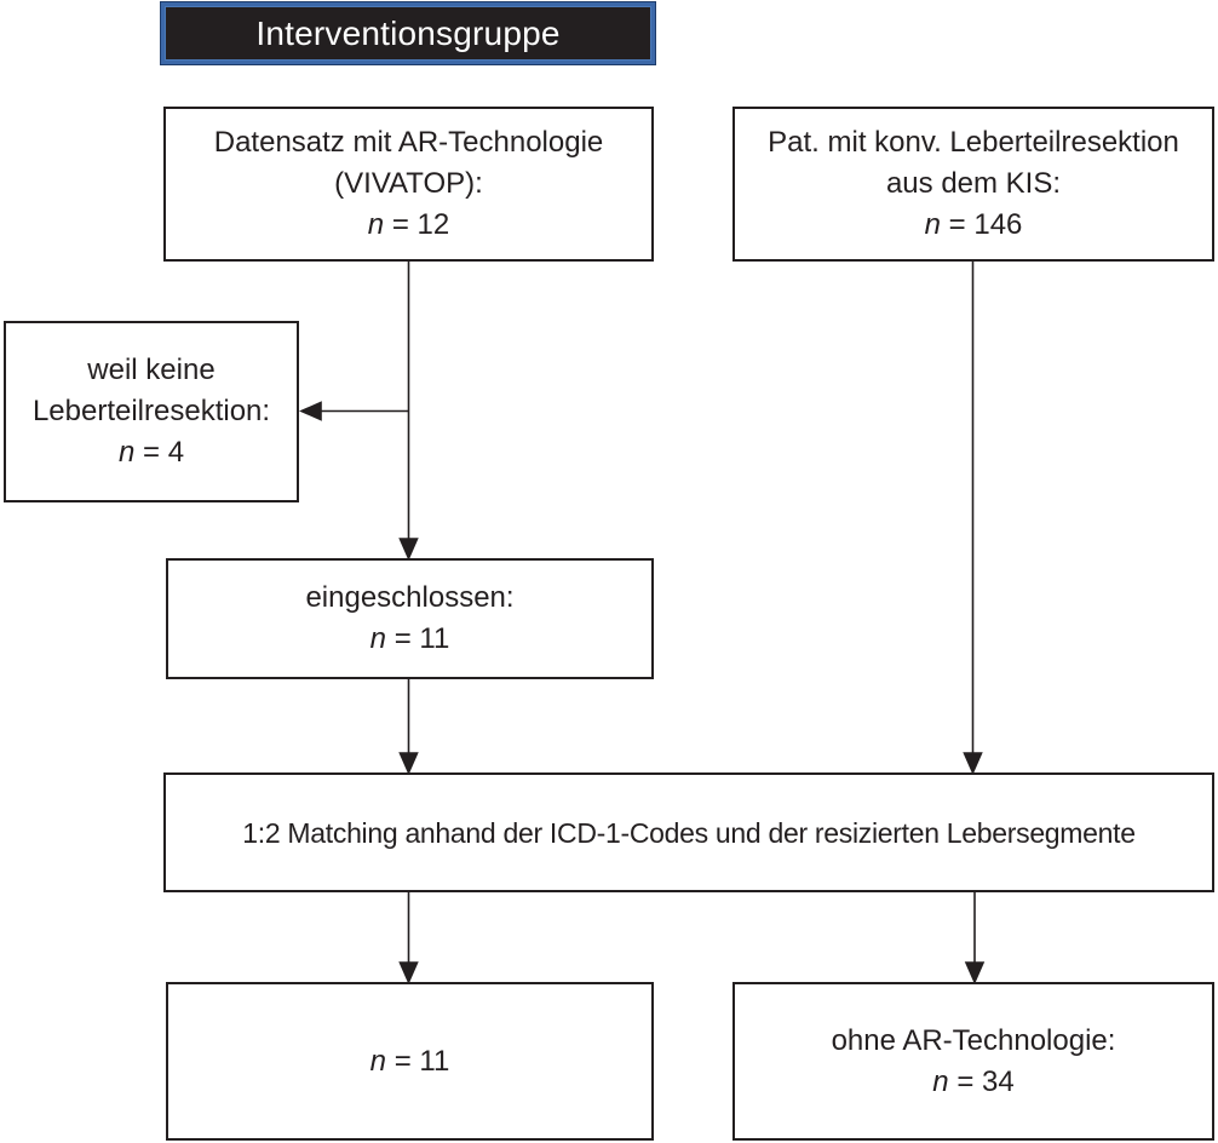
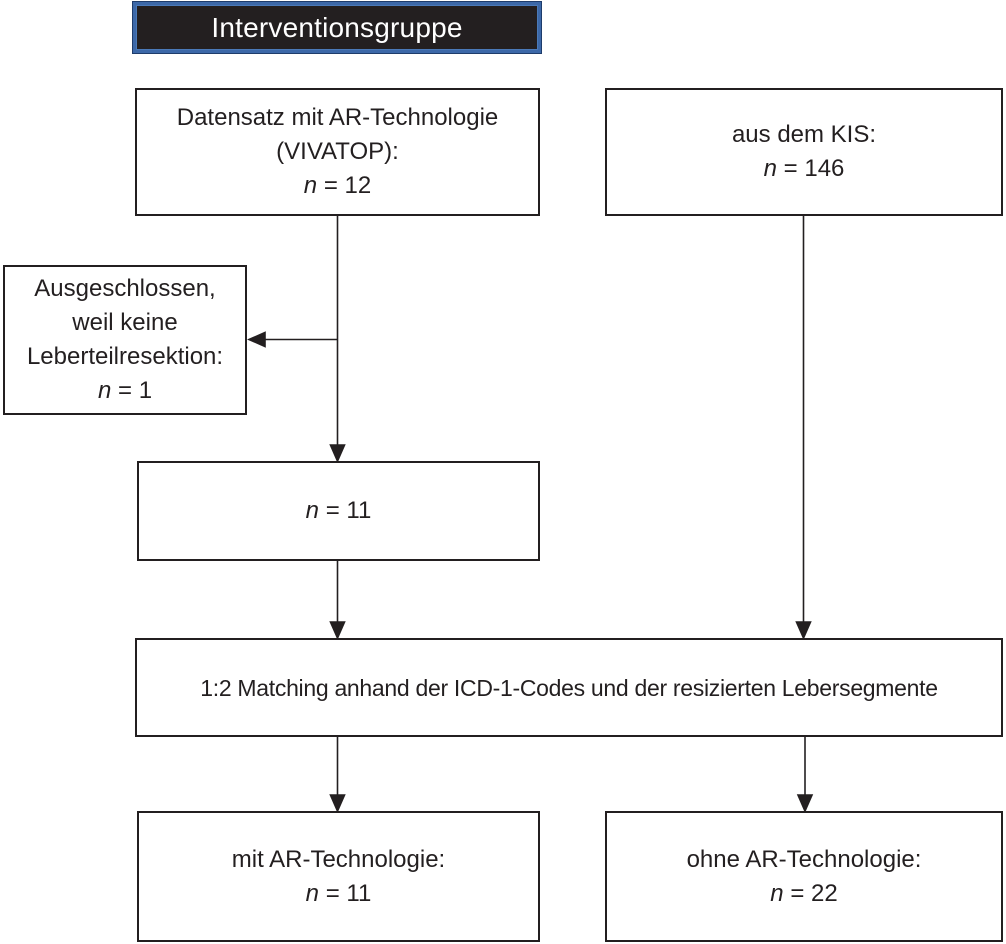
  Interventionsgruppe
  Datensatz mit AR-Technologie
  (VIVATOP):
  n = 12
- Pat. mit konv. Leberteilresektion
  aus dem KIS:
  n = 146
+ Ausgeschlossen,
  weil keine
  Leberteilresektion:
- n = 4
+ n = 1
- eingeschlossen:
  n = 11
  1:2 Matching anhand der ICD-1-Codes und der resizierten Lebersegmente
+ mit AR-Technologie:
  n = 11
  ohne AR-Technologie:
- n = 34
+ n = 22
